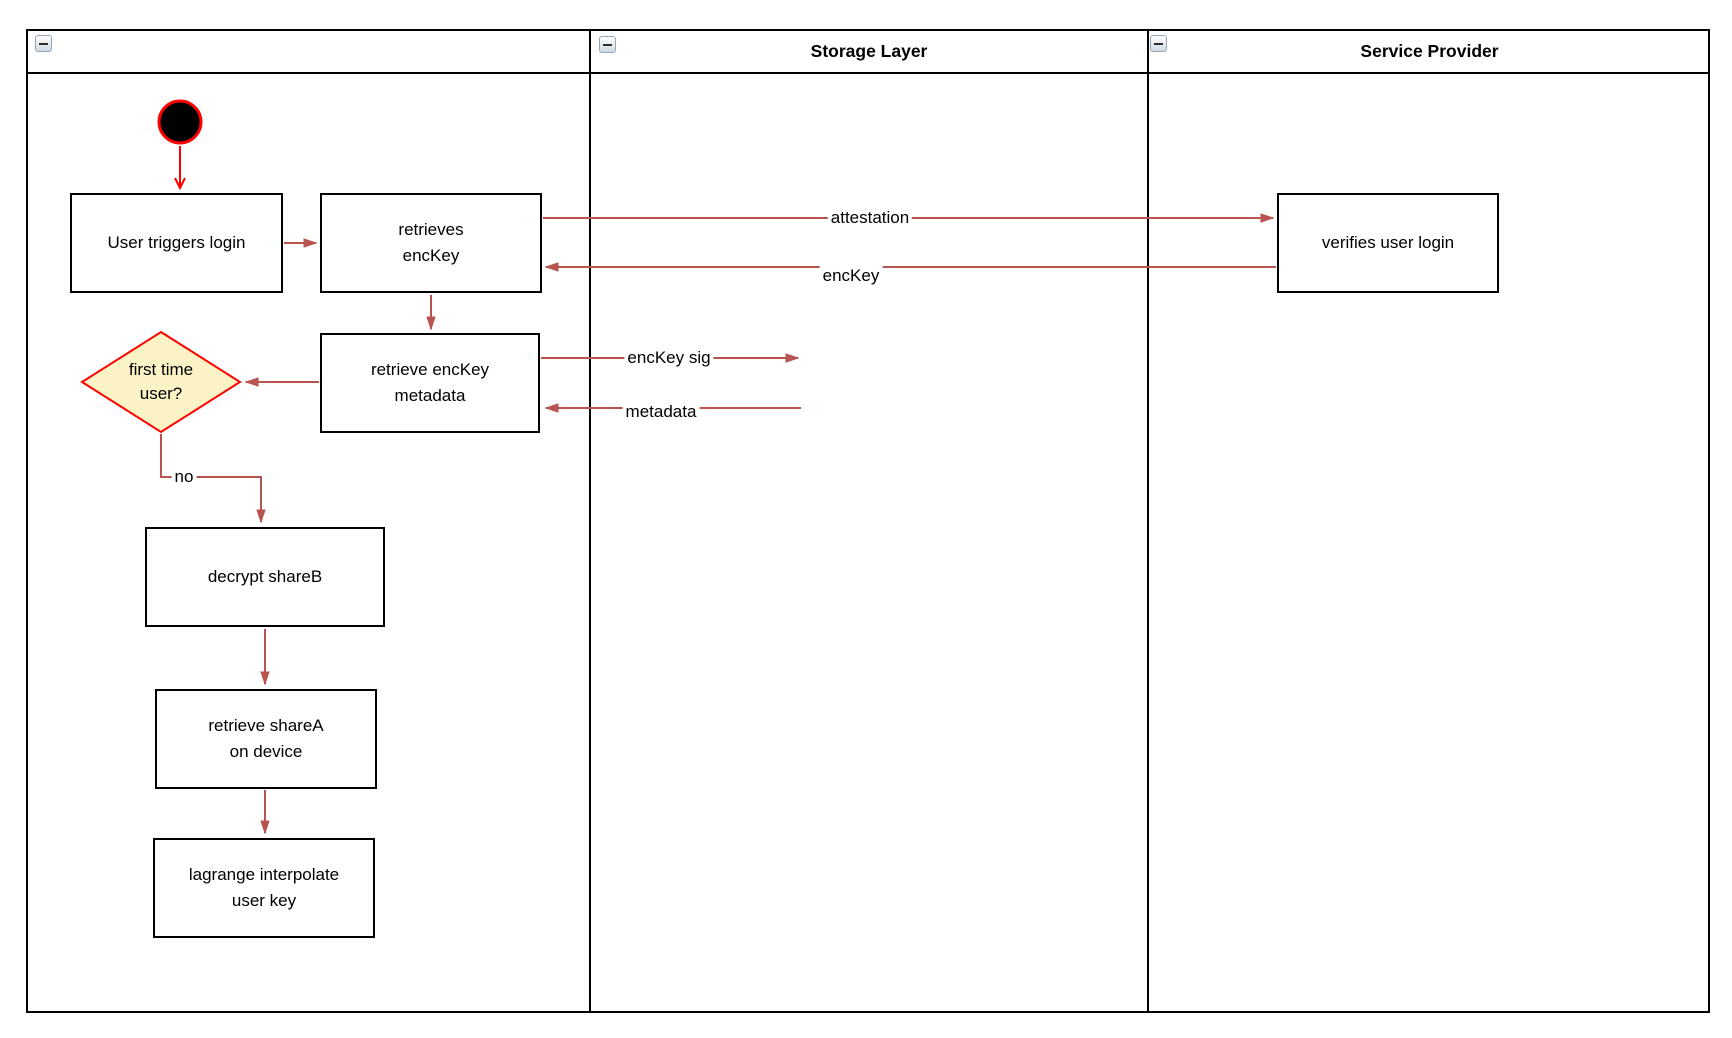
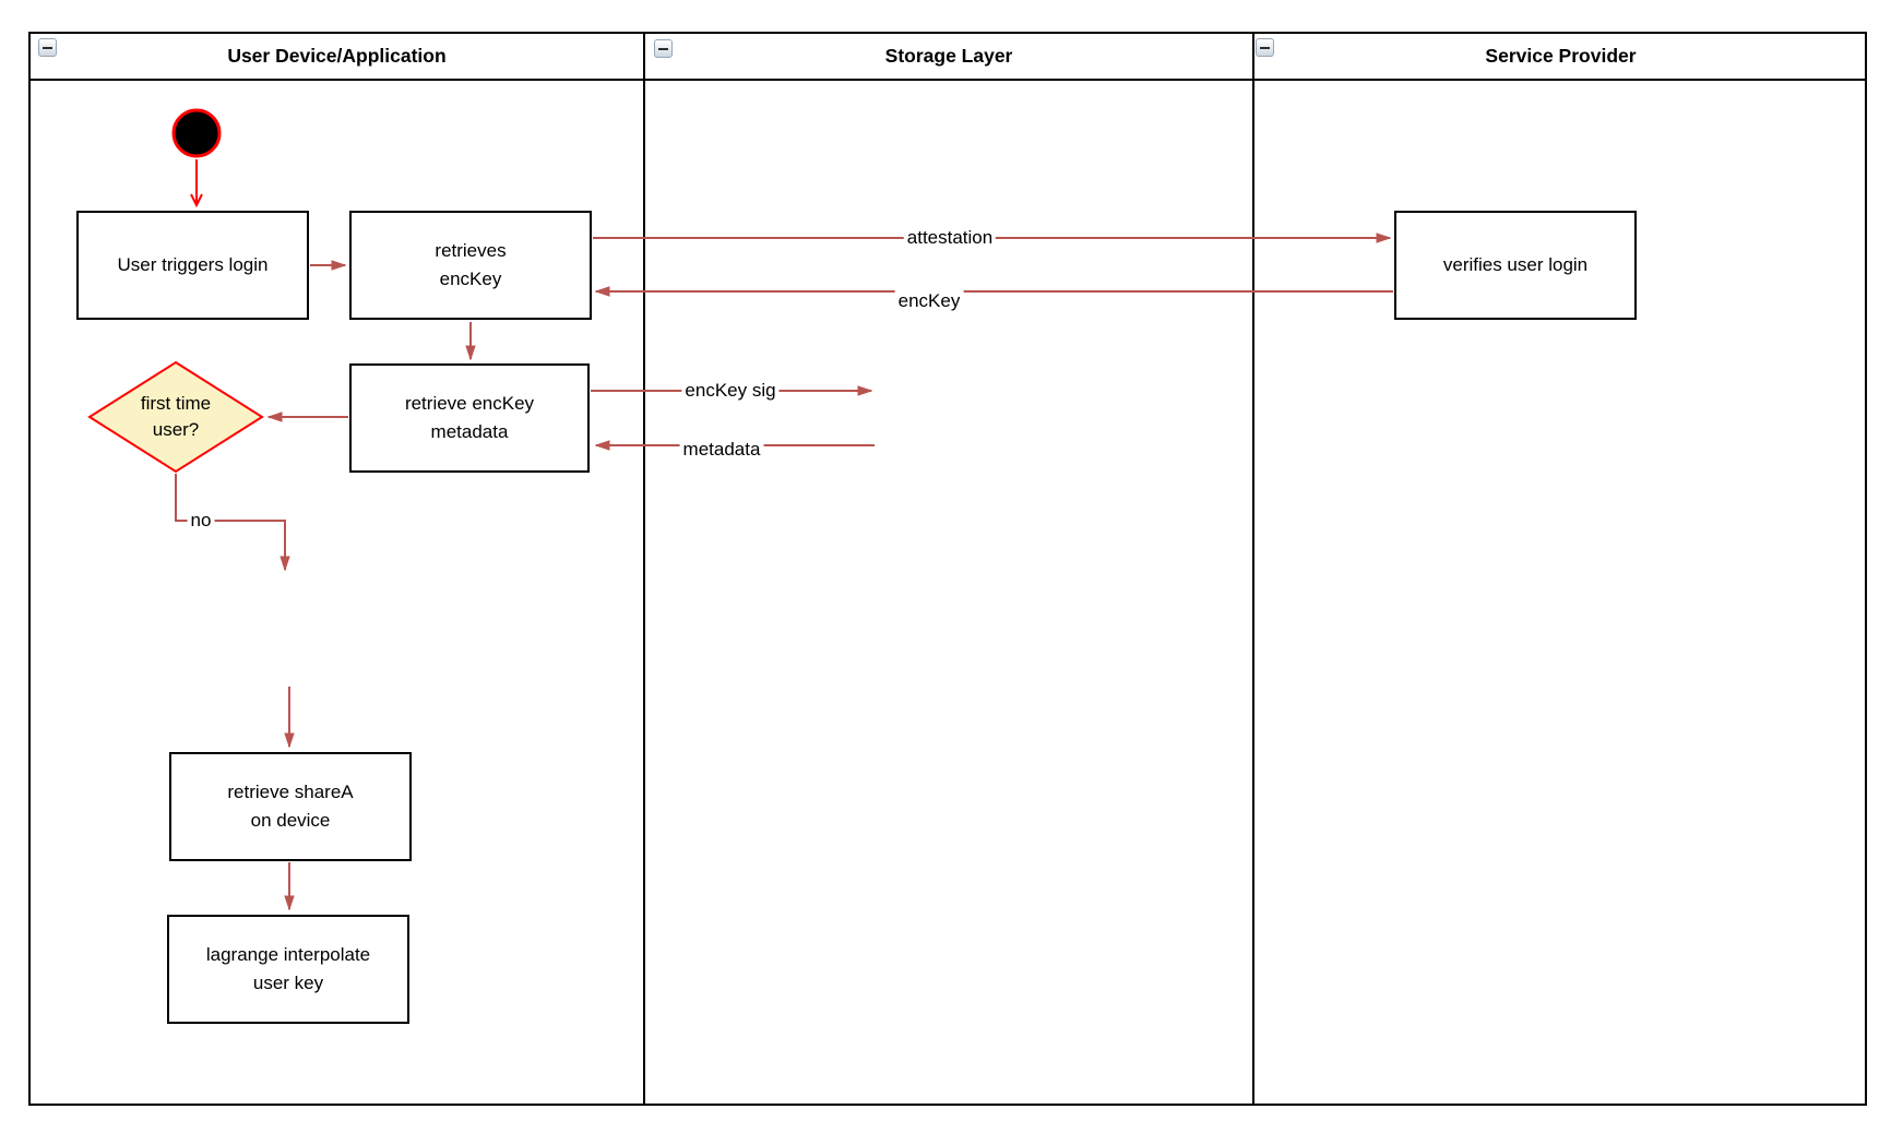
+ User Device/Application
  Storage Layer
  Service Provider
  User triggers login
  retrieves
  encKey
  retrieve encKey
  metadata
- decrypt shareB
  retrieve shareA
  on device
  lagrange interpolate
  user key
  verifies user login
  first time
  user?
  attestation
  encKey
  encKey sig
  metadata
  no
